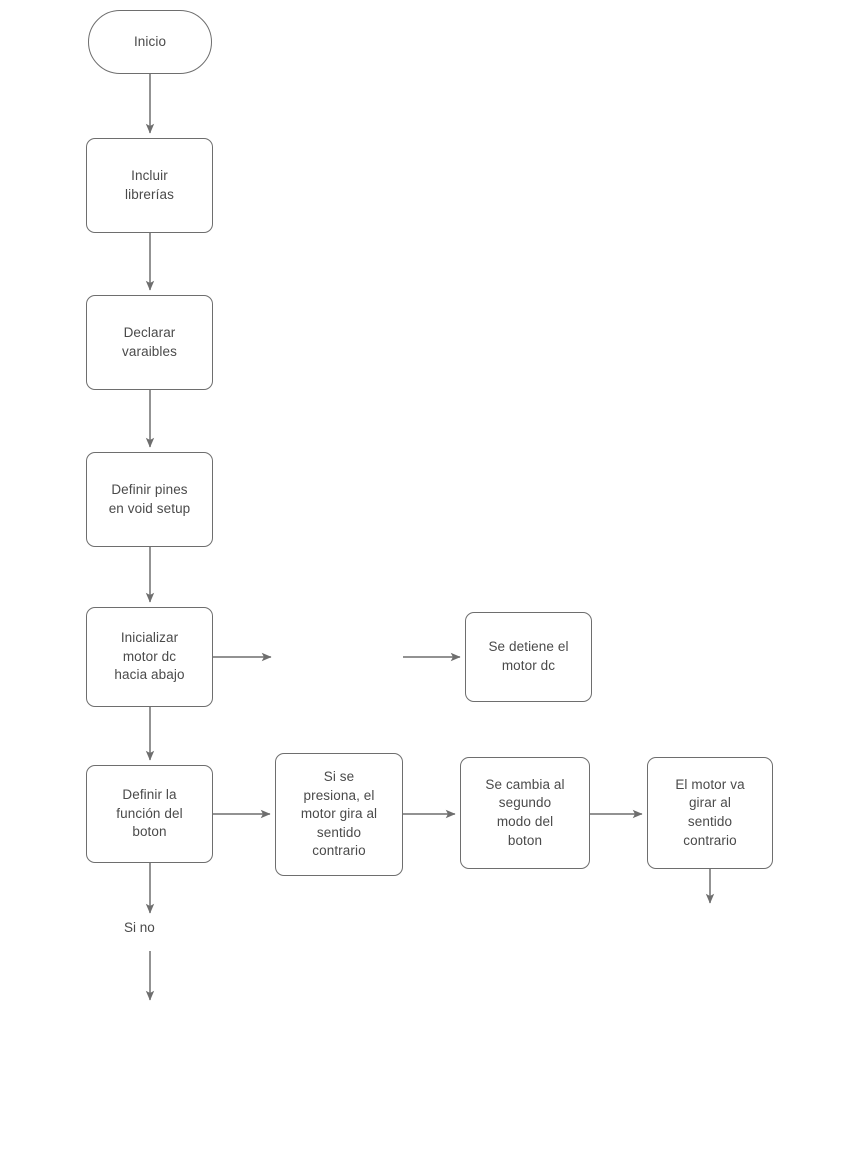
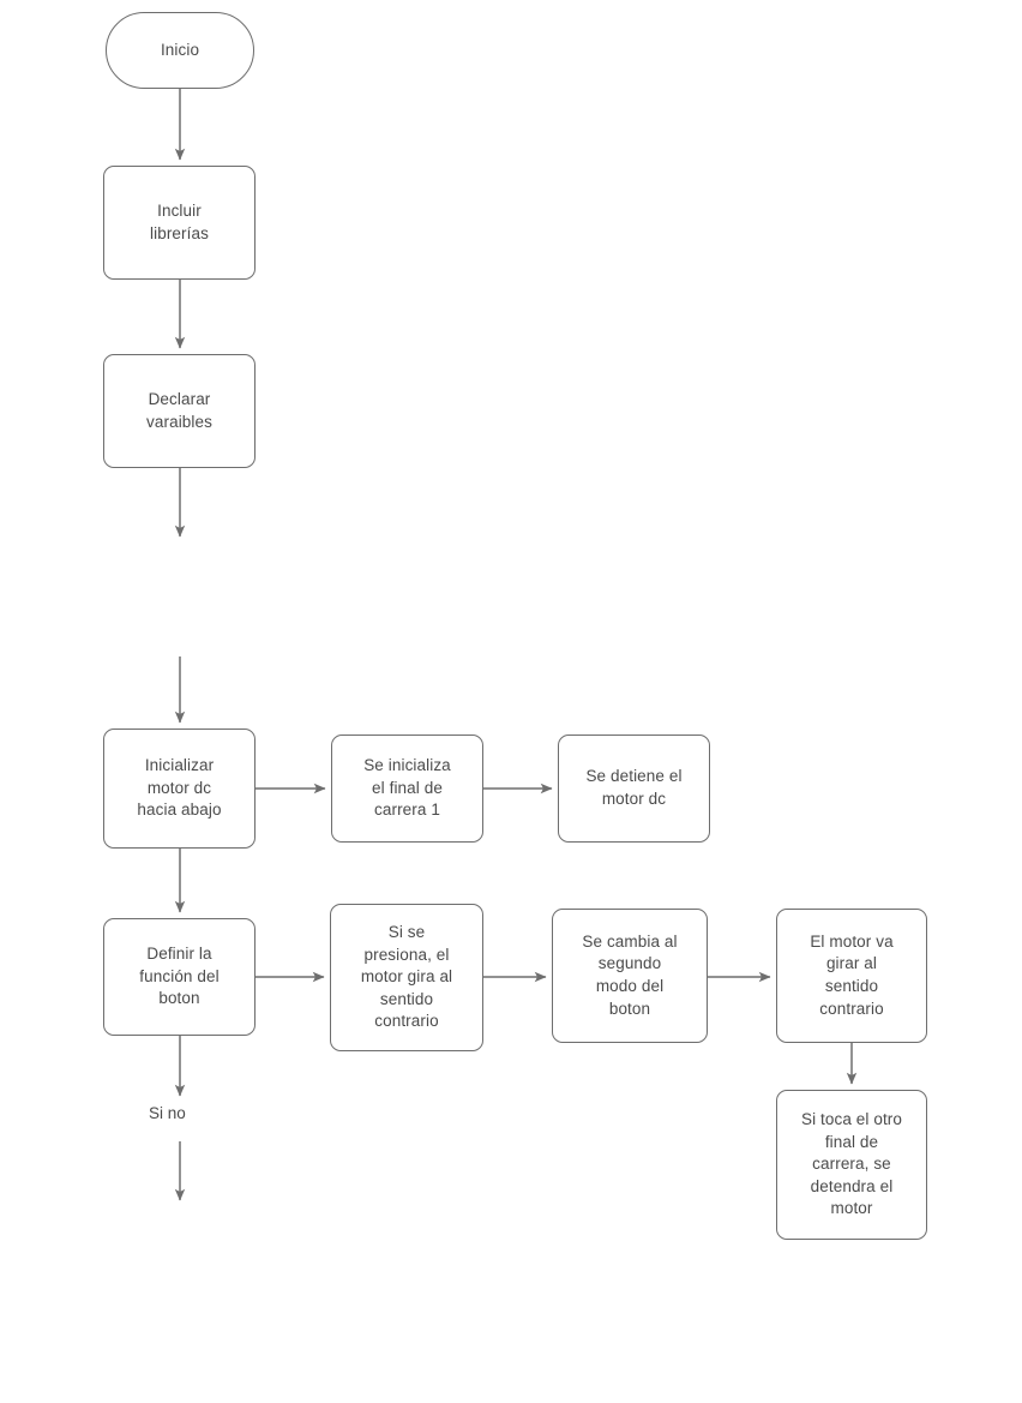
  Inicio
  Incluir
  librerías
  Declarar
  varaibles
- Definir pines
- en void setup
  Inicializar
  motor dc
  hacia abajo
+ Se inicializa
+ el final de
+ carrera 1
  Se detiene el
  motor dc
  Definir la
  función del
  boton
  Si se
  presiona, el
  motor gira al
  sentido
  contrario
  Se cambia al
  segundo
  modo del
  boton
  El motor va
  girar al
  sentido
  contrario
+ Si toca el otro
+ final de
+ carrera, se
+ detendra el
+ motor
  Si no
